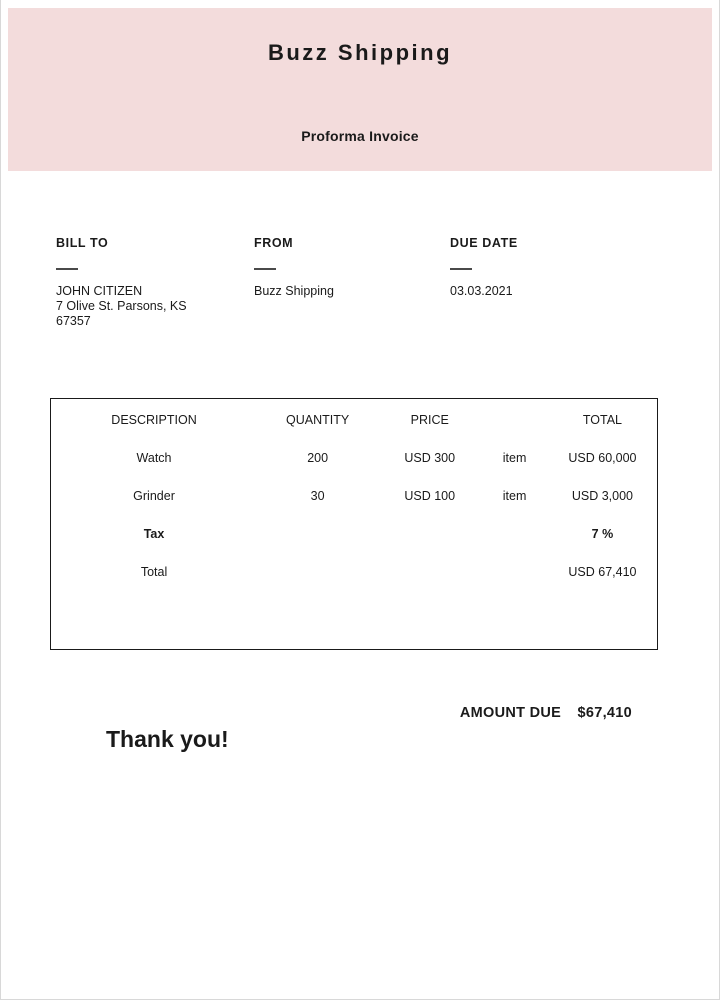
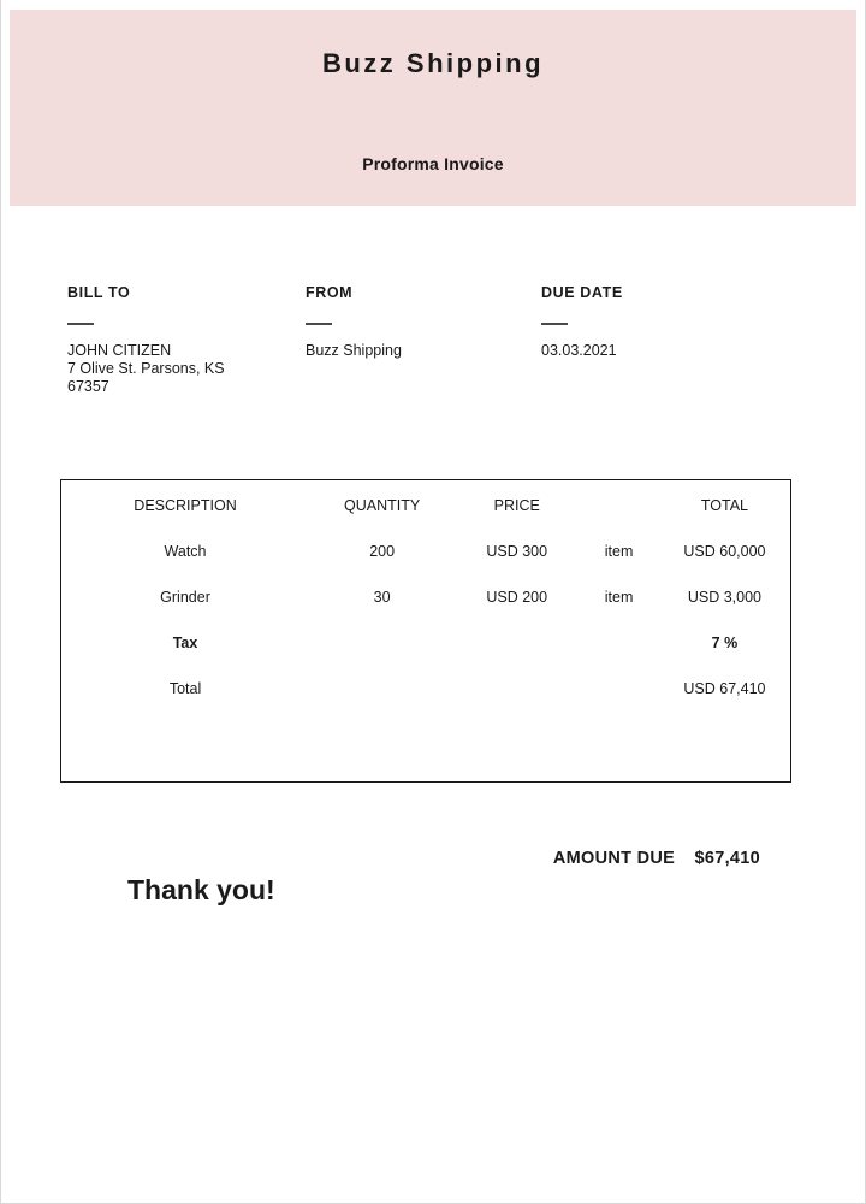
  Buzz Shipping
  Proforma Invoice
  BILL TO
  JOHN CITIZEN
  7 Olive St. Parsons, KS
  67357
  FROM
  Buzz Shipping
  DUE DATE
  03.03.2021
  DESCRIPTION	QUANTITY	PRICE		TOTAL
  Watch	200	USD 300	item	USD 60,000
- Grinder	30	USD 100	item	USD 3,000
+ Grinder	30	USD 200	item	USD 3,000
  Tax				7 %
  Total				USD 67,410
  AMOUNT DUE $67,410
  Thank you!
